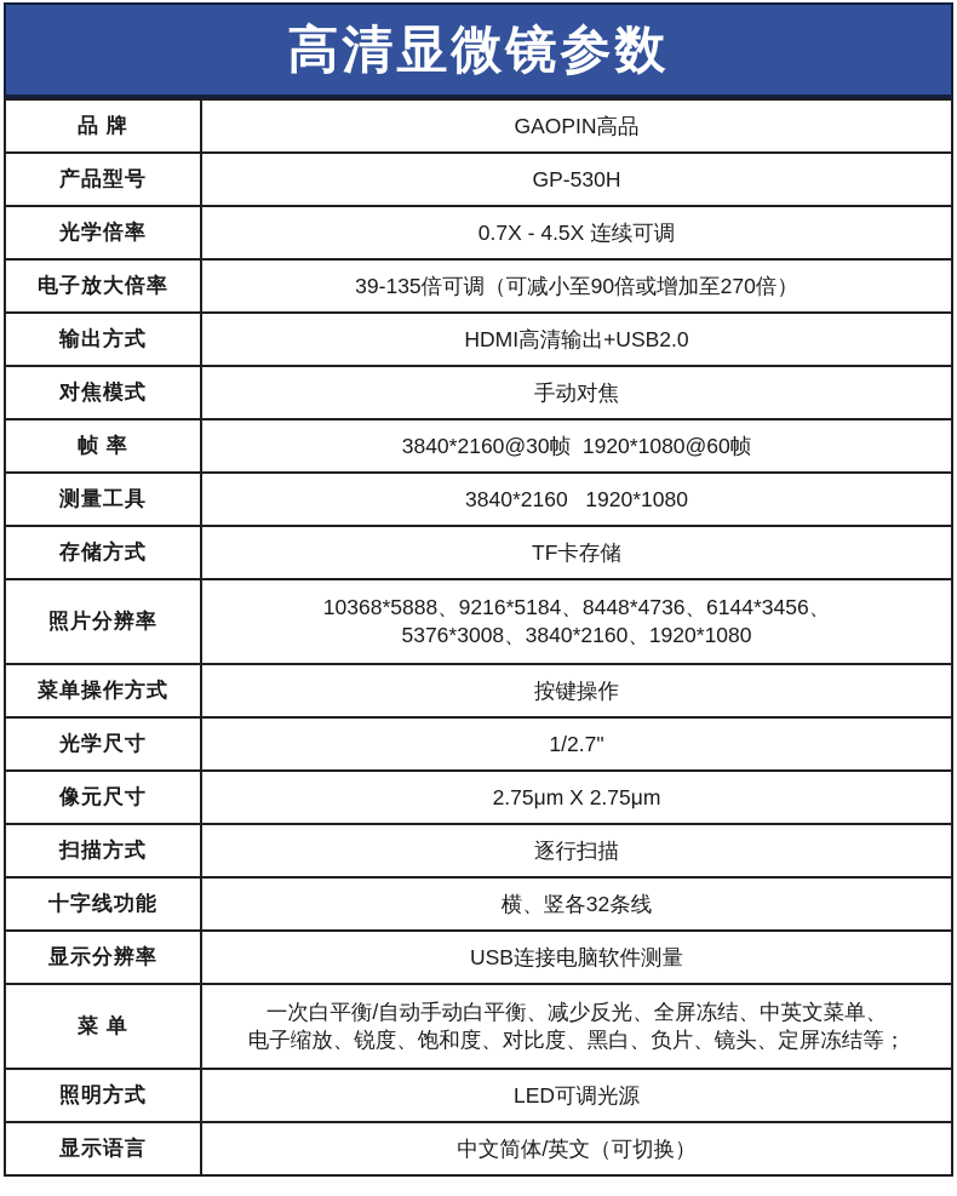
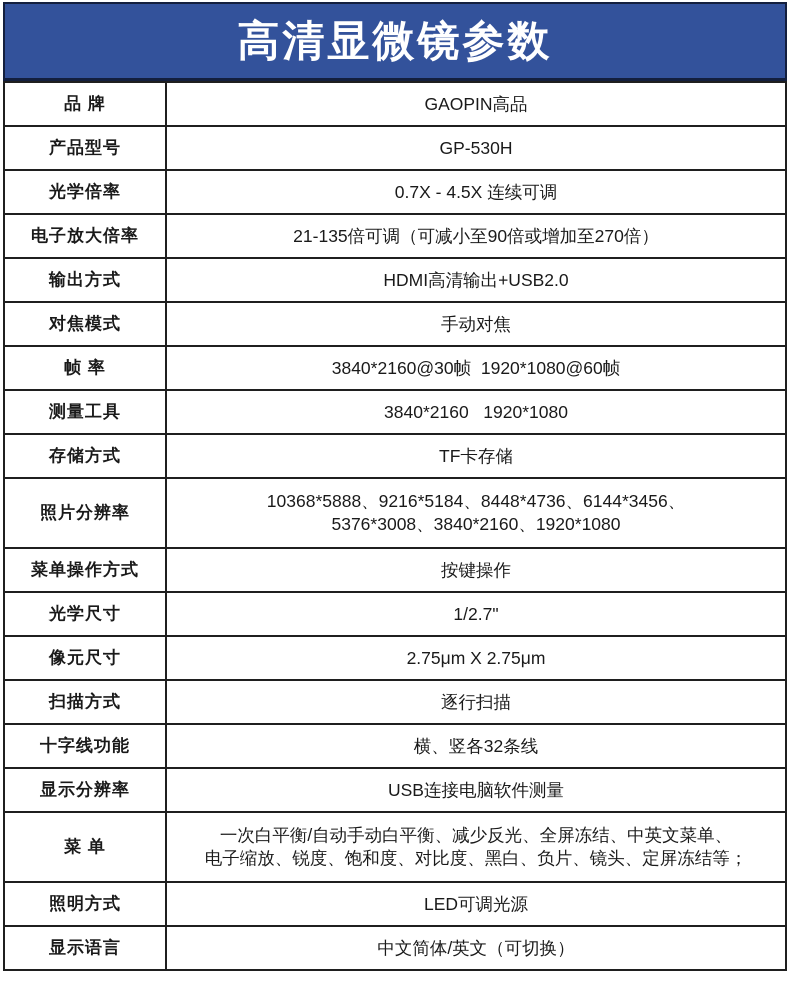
  高清显微镜参数
  品 牌	GAOPIN高品
  产品型号	GP-530H
  光学倍率	0.7X - 4.5X 连续可调
- 电子放大倍率	39-135倍可调（可减小至90倍或增加至270倍）
+ 电子放大倍率	21-135倍可调（可减小至90倍或增加至270倍）
  输出方式	HDMI高清输出+USB2.0
  对焦模式	手动对焦
  帧 率	3840*2160@30帧 1920*1080@60帧
  测量工具	3840*2160 1920*1080
  存储方式	TF卡存储
  照片分辨率	10368*5888、9216*5184、8448*4736、6144*3456、 5376*3008、3840*2160、1920*1080
  菜单操作方式	按键操作
  光学尺寸	1/2.7"
  像元尺寸	2.75μm X 2.75μm
  扫描方式	逐行扫描
  十字线功能	横、竖各32条线
  显示分辨率	USB连接电脑软件测量
  菜 单	一次白平衡/自动手动白平衡、减少反光、全屏冻结、中英文菜单、 电子缩放、锐度、饱和度、对比度、黑白、负片、镜头、定屏冻结等；
  照明方式	LED可调光源
  显示语言	中文简体/英文（可切换）
